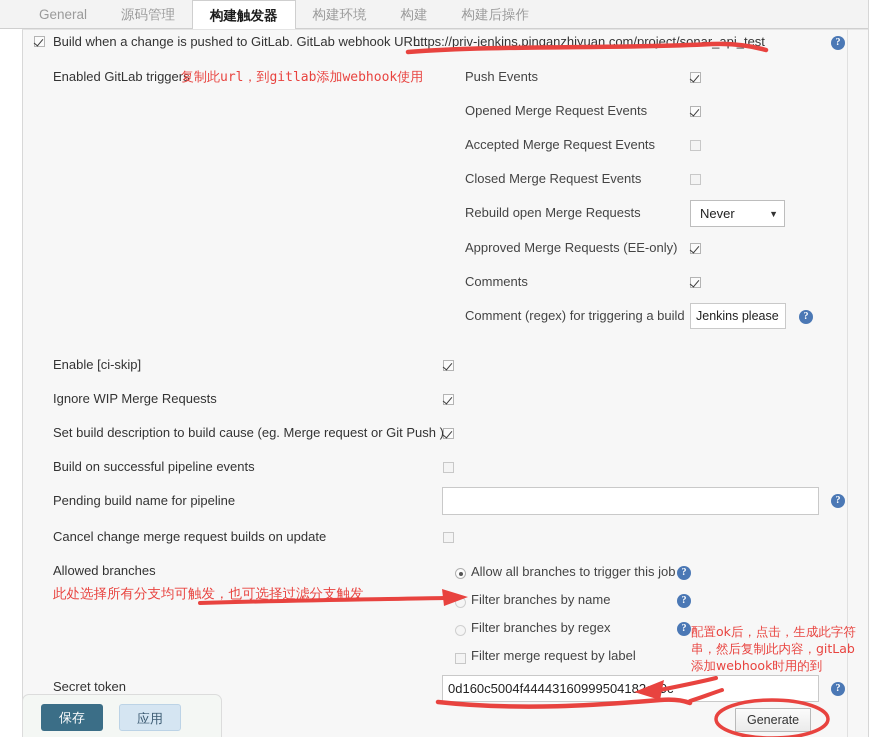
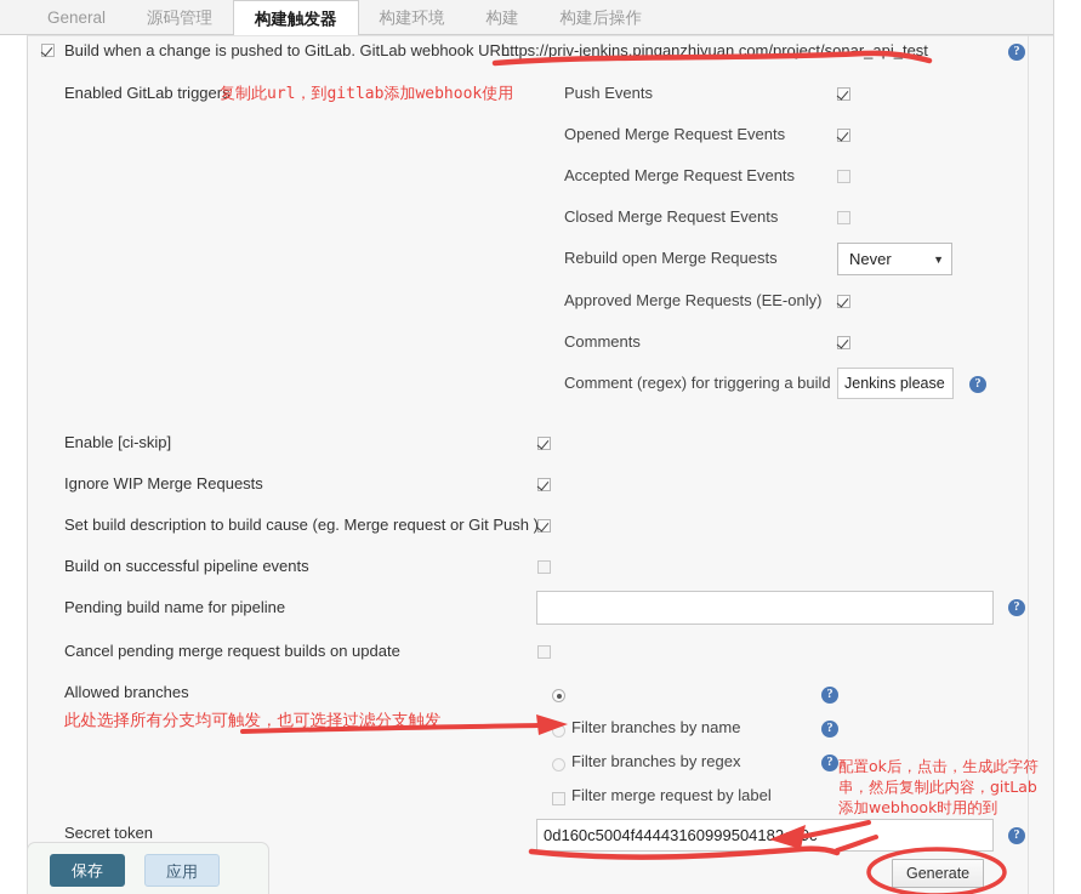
  General
  源码管理
  构建触发器
  构建环境
  构建
  构建后操作
  Build when a change is pushed to GitLab. GitLab webhook URL:
  https://priv-jenkins.pinganzhiyuan.com/project/sonar_api_test
  ?
  Enabled GitLab triggers
  复制此url，到gitlab添加webhook使用
  Push Events
  Opened Merge Request Events
  Accepted Merge Request Events
  Closed Merge Request Events
  Rebuild open Merge Requests
  Never
  ▼
  Approved Merge Requests (EE-only)
  Comments
  Comment (regex) for triggering a build
  Jenkins please
  ?
  Enable [ci-skip]
  Ignore WIP Merge Requests
  Set build description to build cause (eg. Merge request or Git Push )
  Build on successful pipeline events
  Pending build name for pipeline
  ?
- Cancel change merge request builds on update
+ Cancel pending merge request builds on update
  Allowed branches
  此处选择所有分支均可触发，也可选择过滤分支触发
- Allow all branches to trigger this job
  ?
  Filter branches by name
  ?
  Filter branches by regex
  ?
  Filter merge request by label
  配置ok后，点击，生成此字符
  串，然后复制此内容，gitLab
  添加webhook时用的到
  Secret token
  0d160c5004f44443160999504182
  ?
  Generate
  保存
  应用
